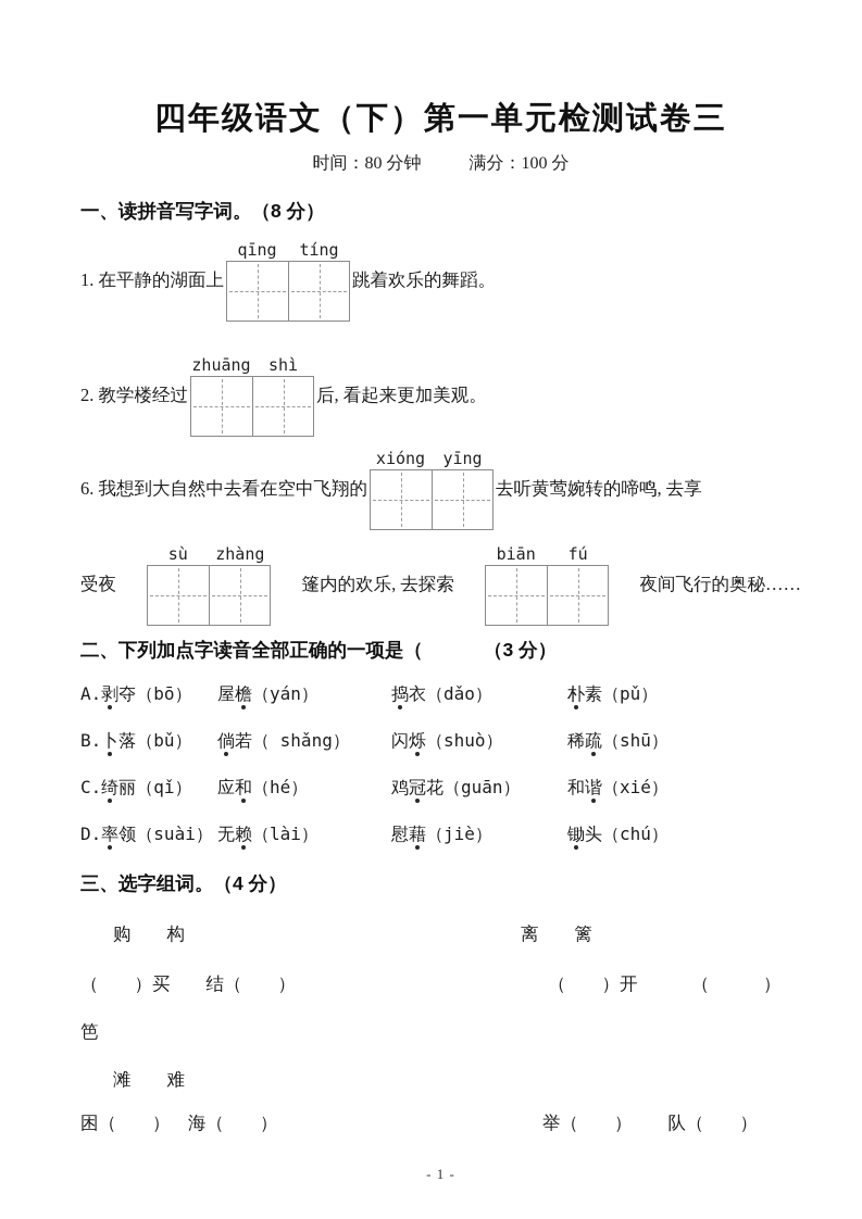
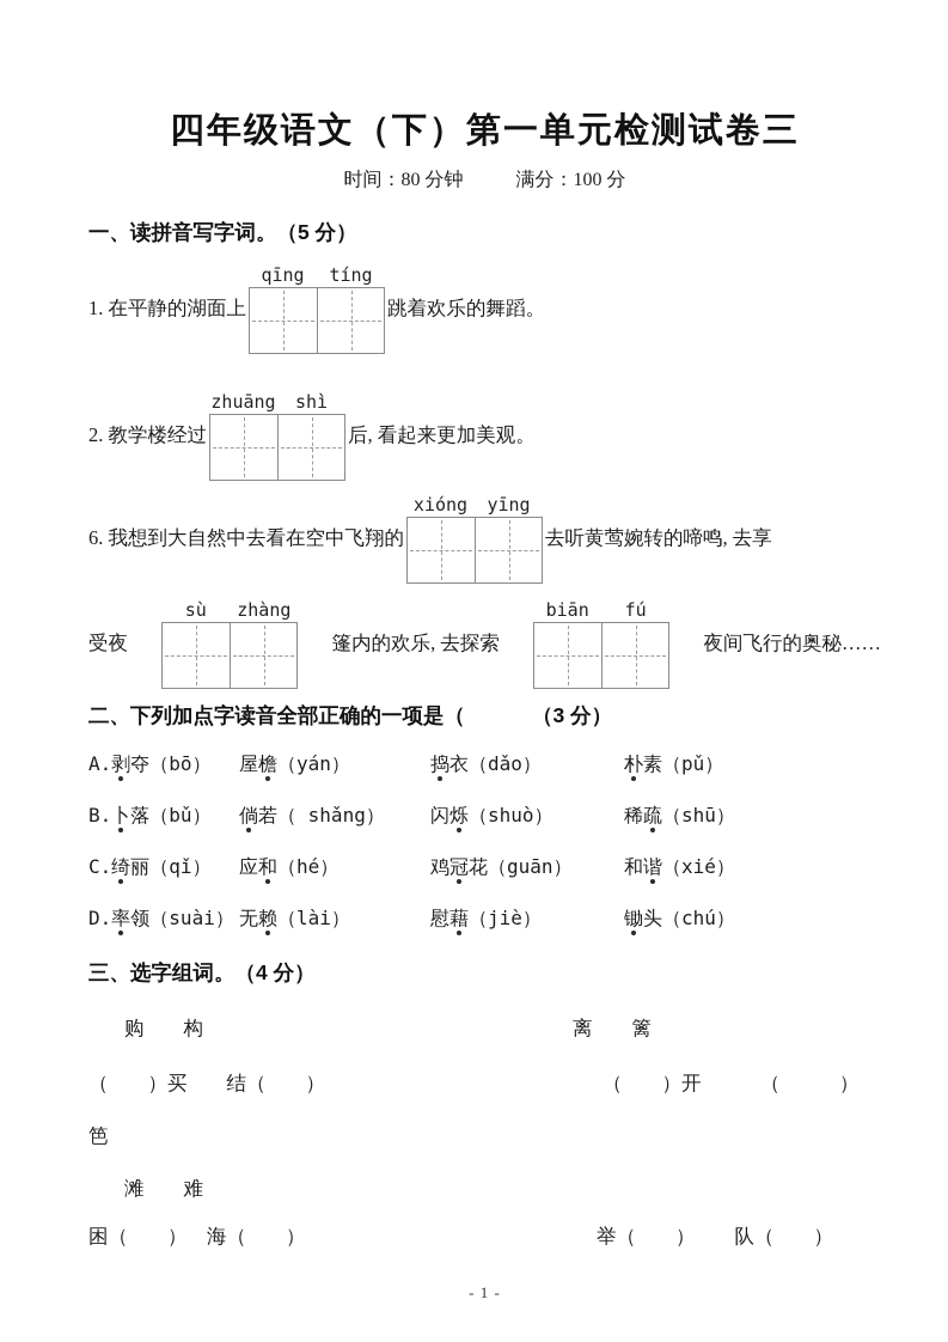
  四年级语文（下）第一单元检测试卷三
  时间：80 分钟 满分：100 分
- 一、读拼音写字词。（8 分）
+ 一、读拼音写字词。（5 分）
  1. 在平静的湖面上
  qīng
  tíng
  跳着欢乐的舞蹈。
  2. 教学楼经过
  zhuāng
  shì
  后, 看起来更加美观。
  6. 我想到大自然中去看在空中飞翔的
  xióng
  yīng
  去听黄莺婉转的啼鸣, 去享
  受夜
  sù
  zhàng
  篷内的欢乐, 去探索
  biān
  fú
  夜间飞行的奥秘……
  二、下列加点字读音全部正确的一项是（
  （3 分）
  A.剥夺（bō）
  屋檐（yán）
  捣衣（dǎo）
  朴素（pǔ）
  B.卜落（bǔ）
  倘若（ shǎng）
  闪烁（shuò）
  稀疏（shū）
  C.绮丽（qǐ）
  应和（hé）
  鸡冠花（guān）
  和谐（xié）
  D.率领（suài）
  无赖（lài）
  慰藉（jiè）
  锄头（chú）
  三、选字组词。（4 分）
  购 构
  离 篱
  （ ）买 结（ ）
  （ ）开 （ ）
  笆
  滩 难
  困（ ） 海（ ）
  举（ ） 队（ ）
  - 1 -
